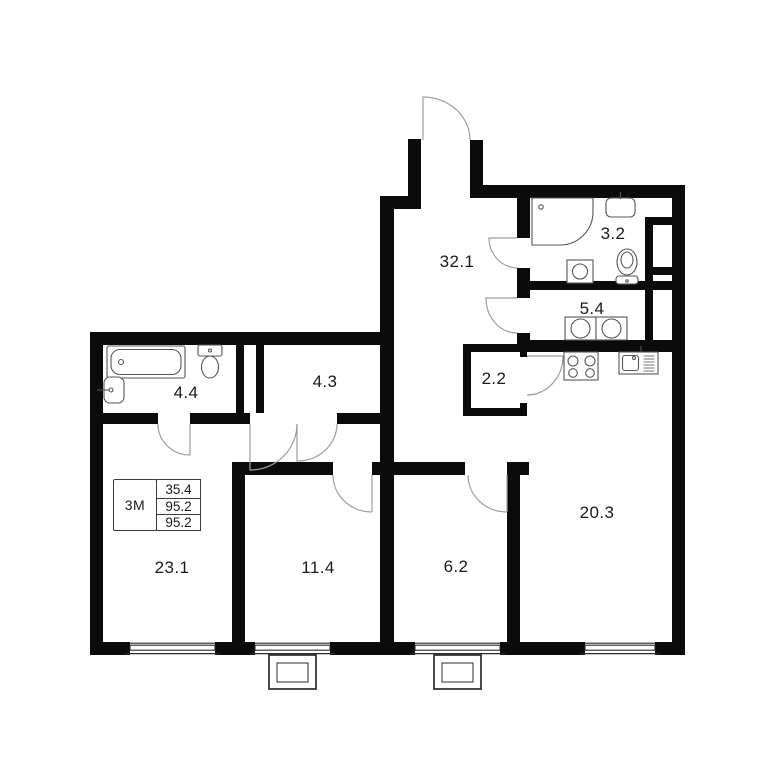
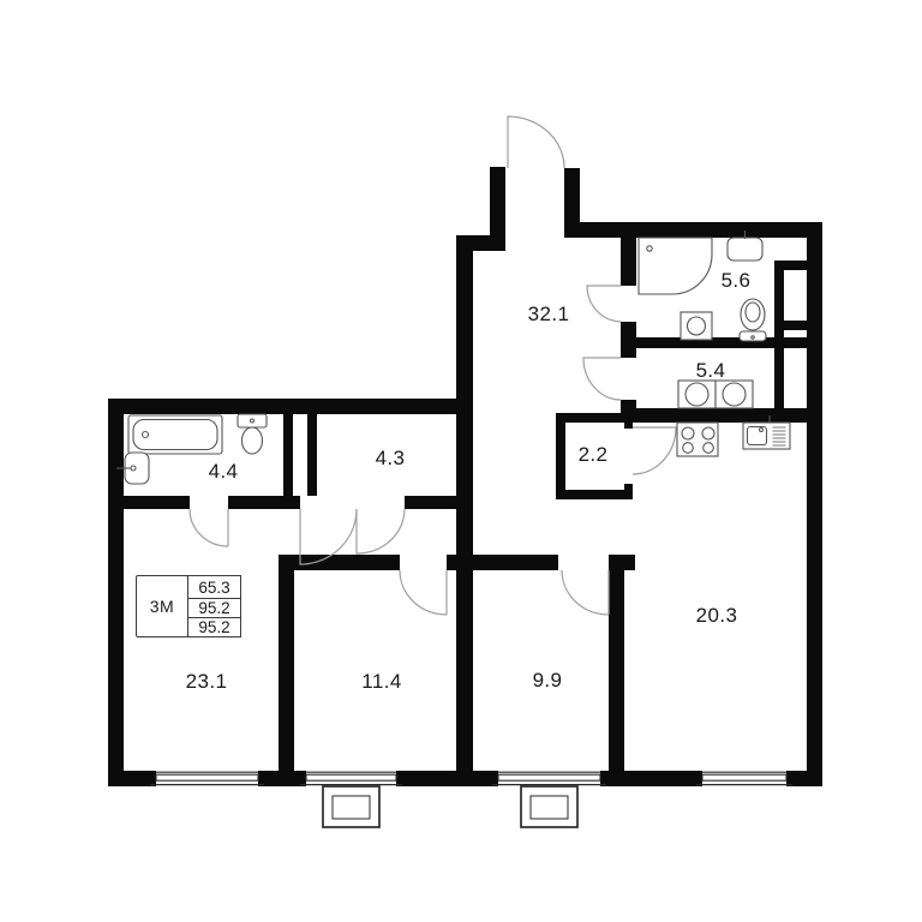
  32.1
- 3.2
+ 5.6
  5.4
  2.2
  4.4
  4.3
  23.1
  11.4
- 6.2
+ 9.9
  20.3
  3M
- 35.4
+ 65.3
  95.2
  95.2
